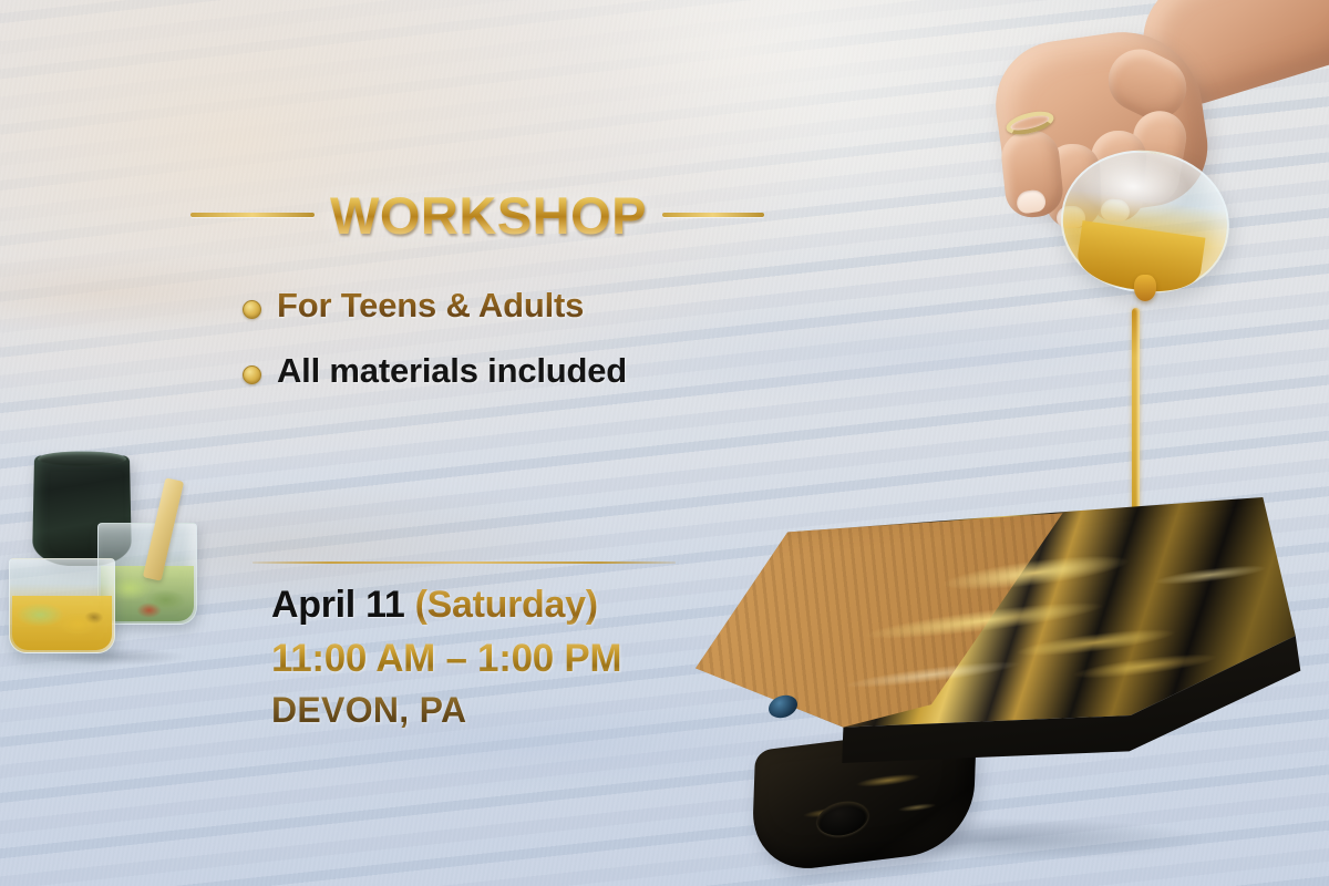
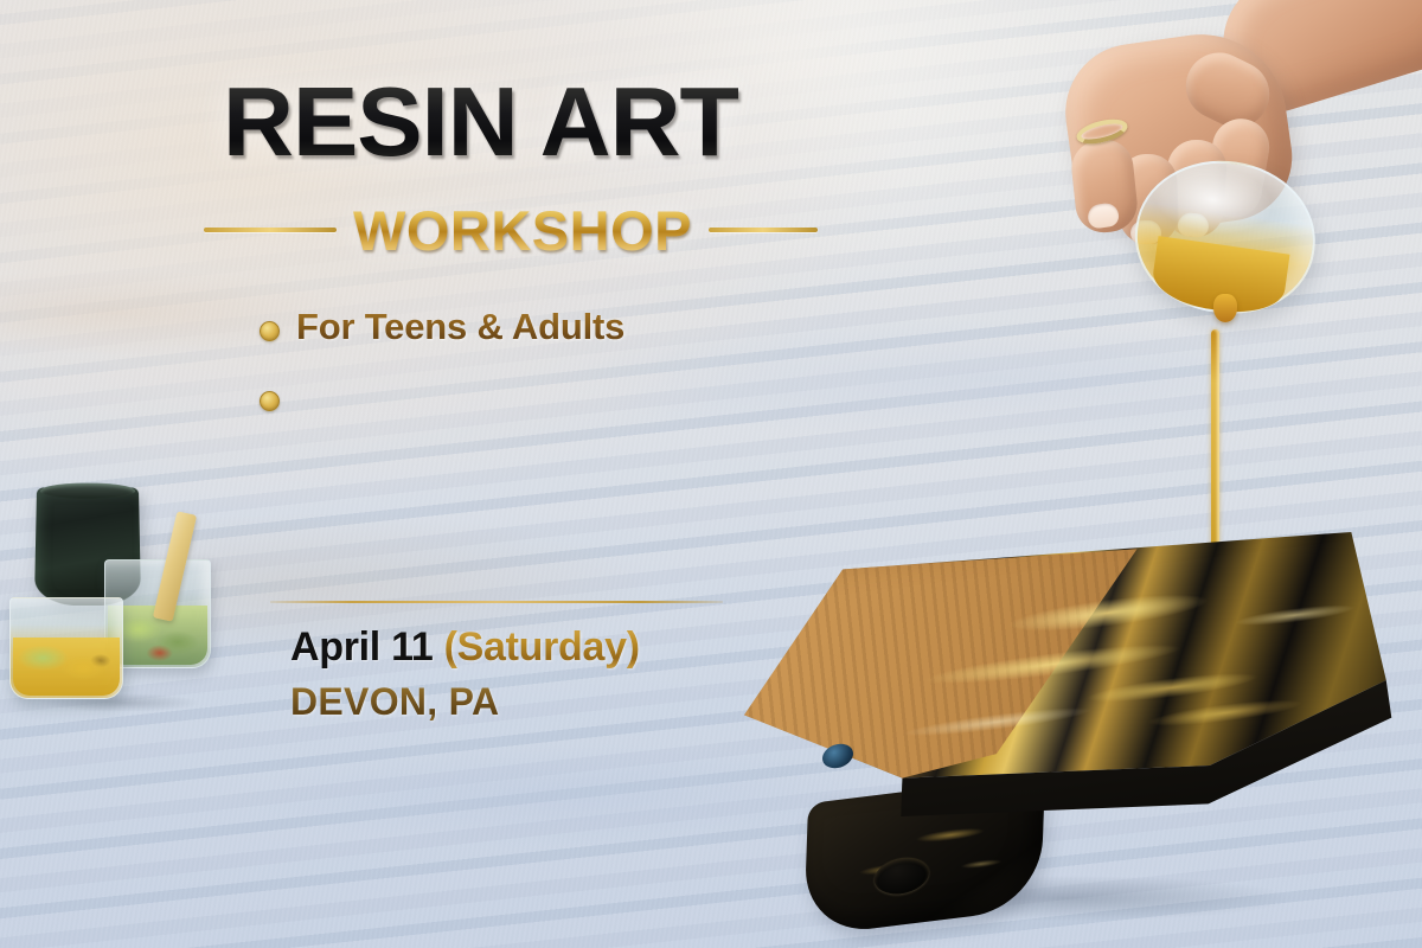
+ RESIN ART
  WORKSHOP
  For Teens & Adults
- All materials included
  April 11 (Saturday)
- 11:00 AM – 1:00 PM
  DEVON, PA
